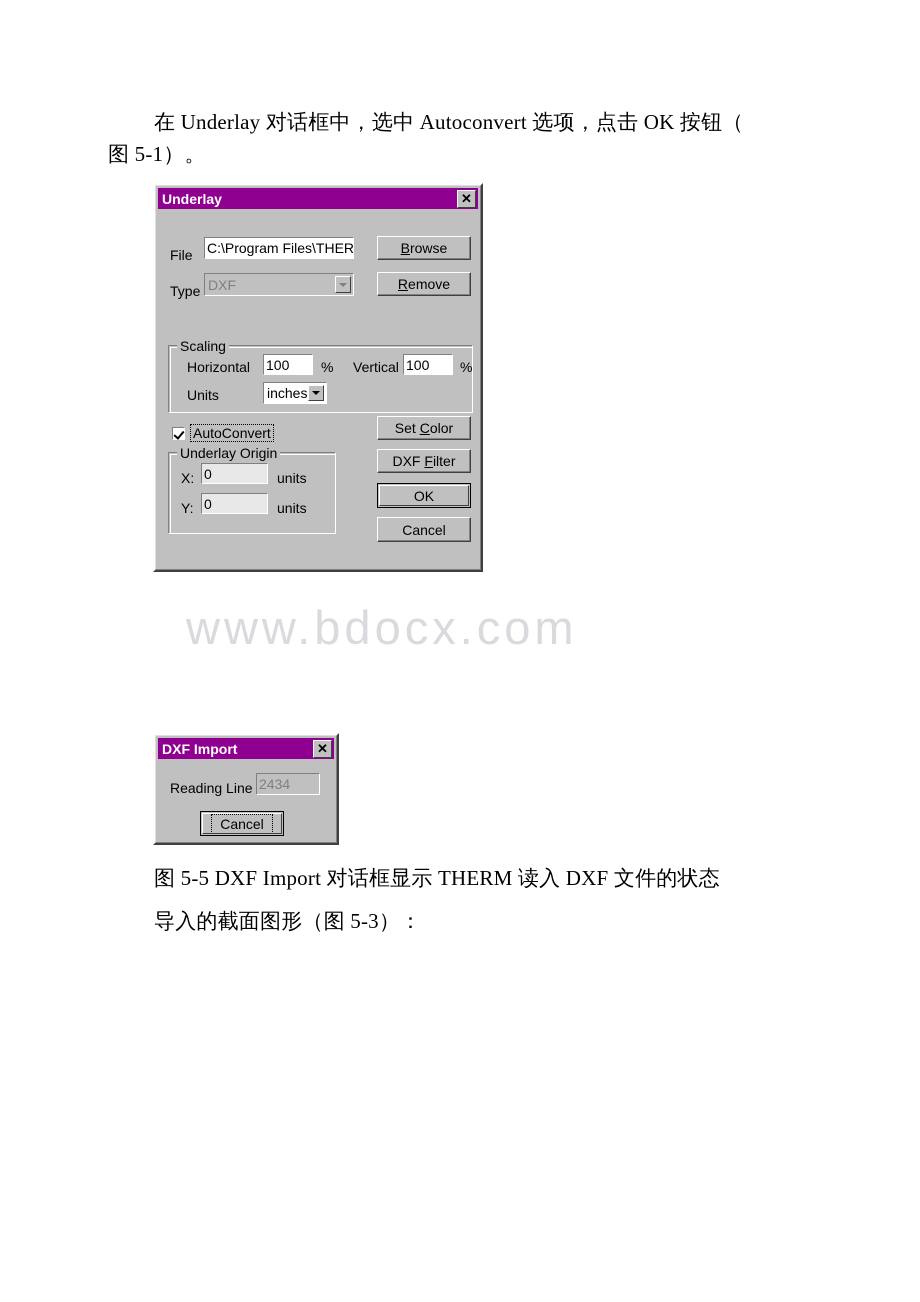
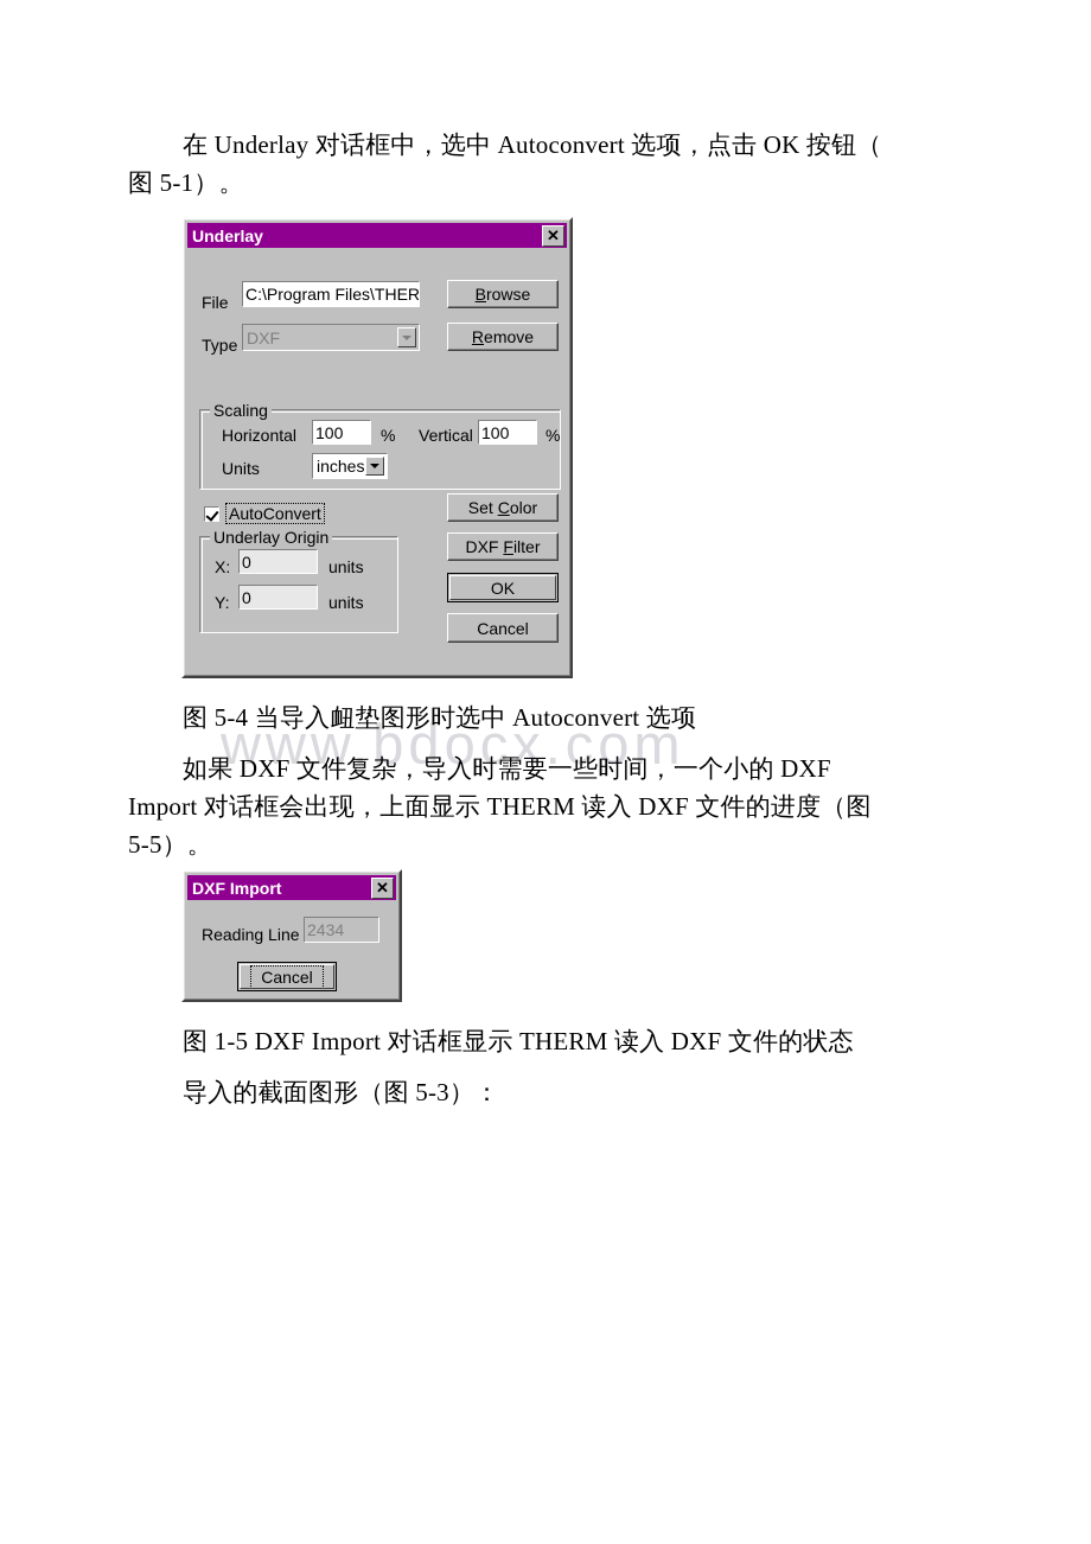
  在 Underlay 对话框中，选中 Autoconvert 选项，点击 OK 按钮（
  图 5-1）。
  www.bdocx.com
  Underlay
  ✕
  File
  C:\Program Files\THER
  Browse
  Type
  DXF
  Remove
  Scaling
  Horizontal
  100
  %
  Vertical
  100
  %
  Units
  inches
  AutoConvert
  Underlay Origin
  X:
  0
  units
  Y:
  0
  units
  Set Color
  DXF Filter
  OK
  Cancel
+ 图 5-4 当导入衄垫图形时选中 Autoconvert 选项
+ 如果 DXF 文件复杂，导入时需要一些时间，一个小的 DXF
+ Import 对话框会出现，上面显示 THERM 读入 DXF 文件的进度（图
+ 5-5）。
  DXF Import
  ✕
  Reading Line
  2434
  Cancel
- 图 5-5 DXF Import 对话框显示 THERM 读入 DXF 文件的状态
+ 图 1-5 DXF Import 对话框显示 THERM 读入 DXF 文件的状态
  导入的截面图形（图 5-3）：
